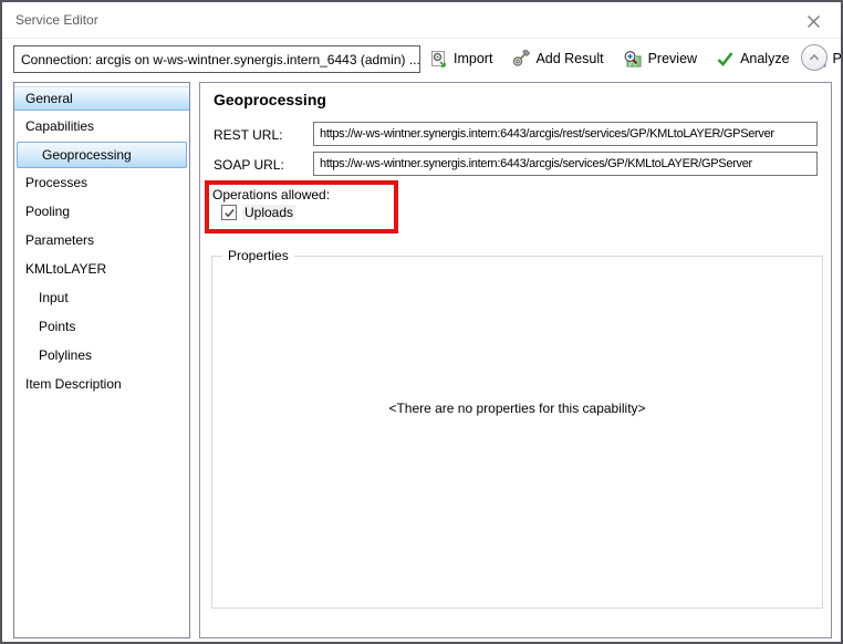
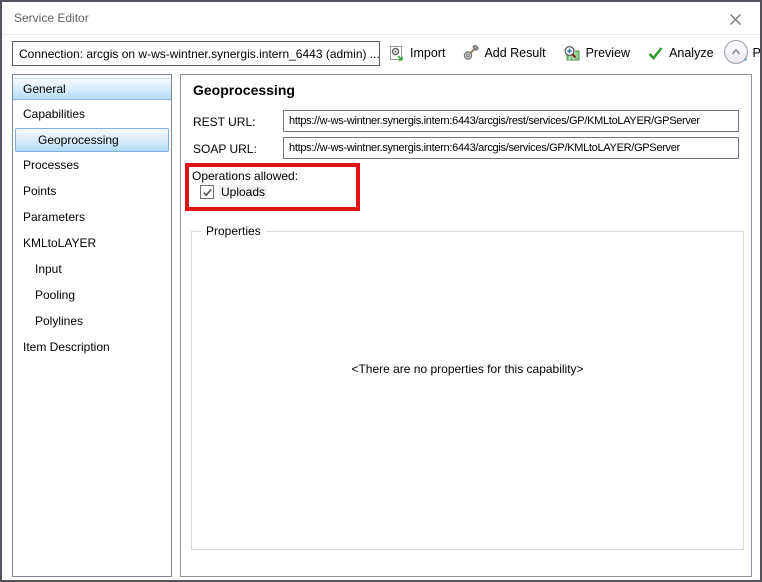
  Service Editor
  Connection: arcgis on w-ws-wintner.synergis.intern_6443 (admin) ...
  Import
  Add Result
  Preview
  Analyze
  General
  Capabilities
  Geoprocessing
  Processes
- Pooling
+ Points
  Parameters
  KMLtoLAYER
  Input
- Points
+ Pooling
  Polylines
  Item Description
  Geoprocessing
  REST URL:
  https://w-ws-wintner.synergis.intern:6443/arcgis/rest/services/GP/KMLtoLAYER/GPServer
  SOAP URL:
  https://w-ws-wintner.synergis.intern:6443/arcgis/services/GP/KMLtoLAYER/GPServer
  Operations allowed:
  Uploads
  Properties
  <There are no properties for this capability>
